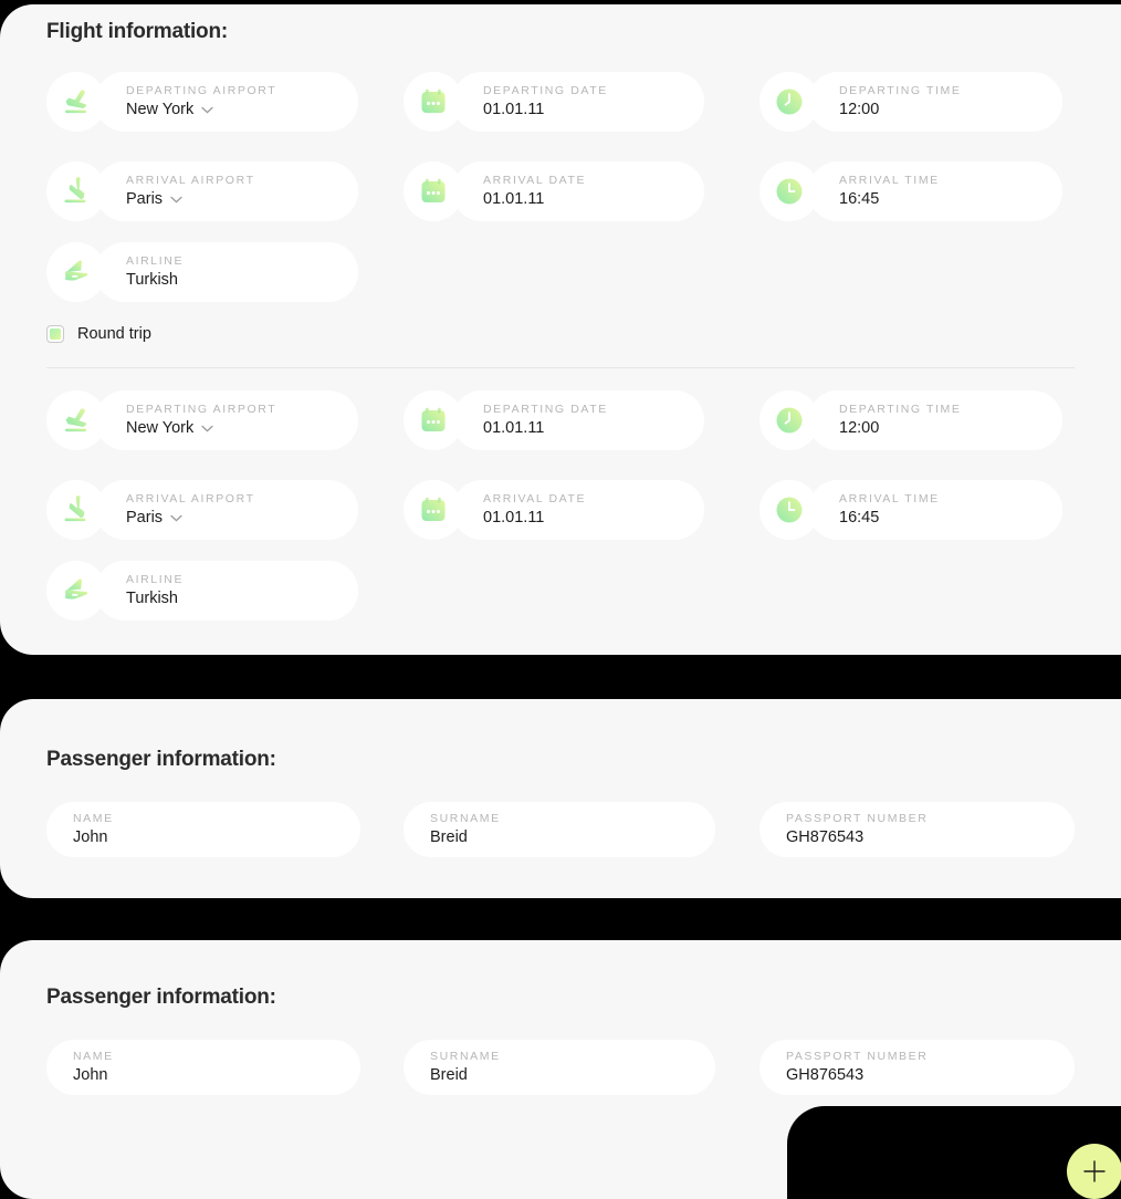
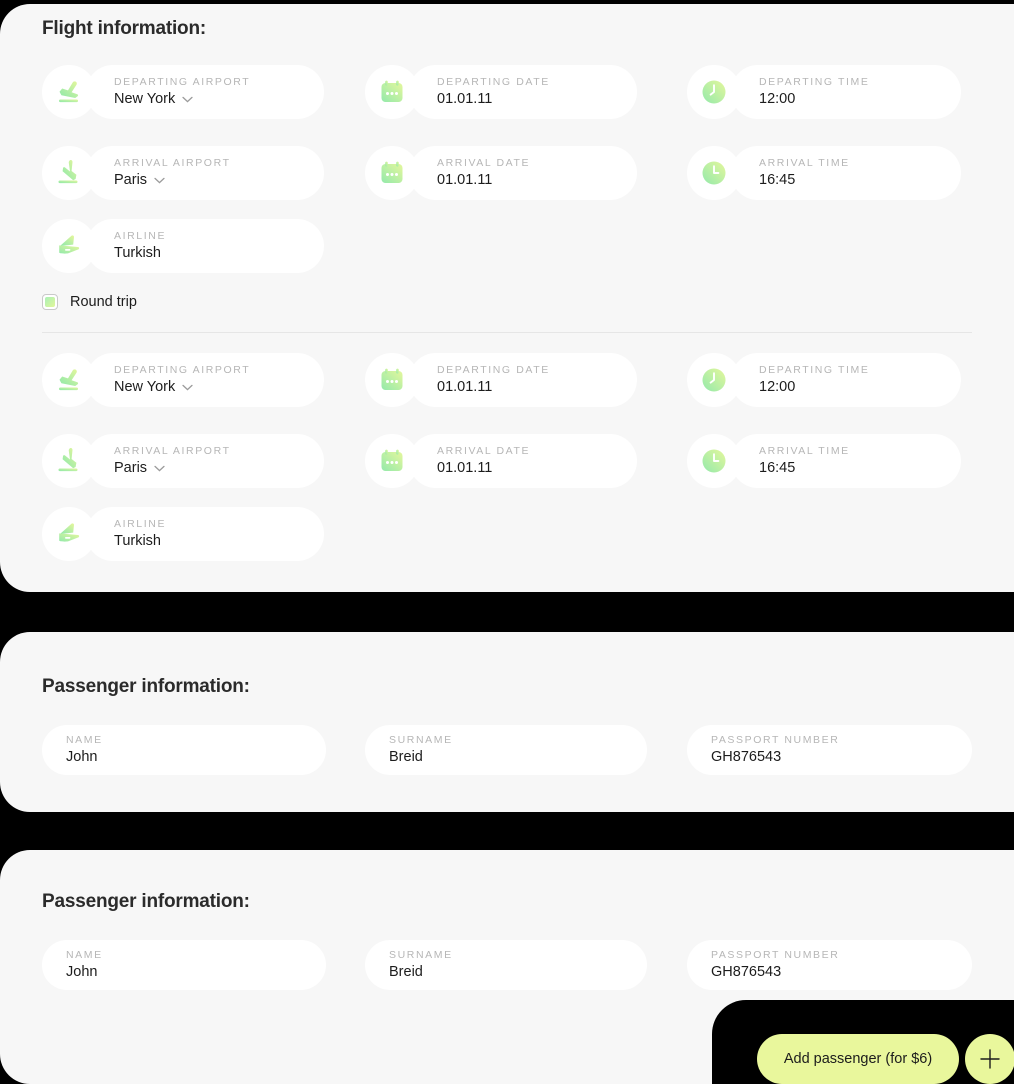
  Flight information:
  DEPARTING AIRPORT
  New York
  DEPARTING DATE
  01.01.11
  DEPARTING TIME
  12:00
  ARRIVAL AIRPORT
  Paris
  ARRIVAL DATE
  01.01.11
  ARRIVAL TIME
  16:45
  AIRLINE
  Turkish
  Round trip
  DEPARTING AIRPORT
  New York
  DEPARTING DATE
  01.01.11
  DEPARTING TIME
  12:00
  ARRIVAL AIRPORT
  Paris
  ARRIVAL DATE
  01.01.11
  ARRIVAL TIME
  16:45
  AIRLINE
  Turkish
  Passenger information:
  NAME
  John
  SURNAME
  Breid
  PASSPORT NUMBER
  GH876543
  Passenger information:
  NAME
  John
  SURNAME
  Breid
  PASSPORT NUMBER
  GH876543
+ Add passenger (for $6)
